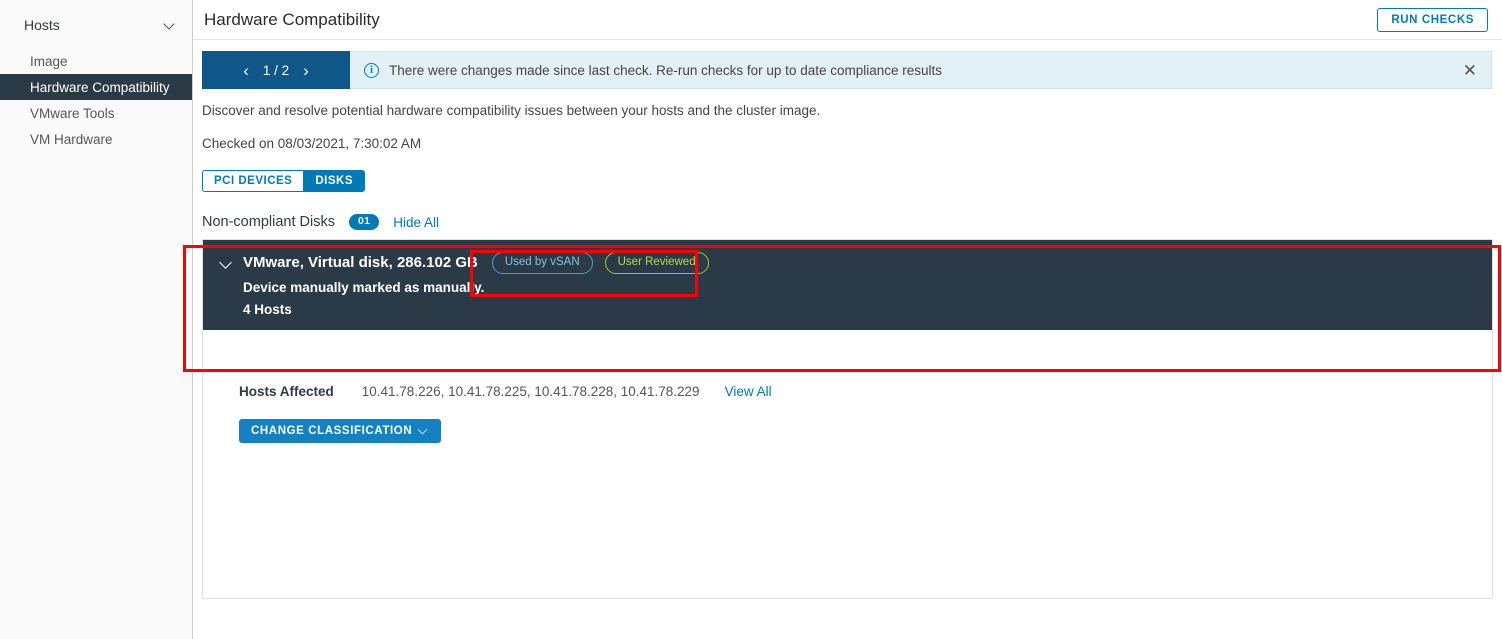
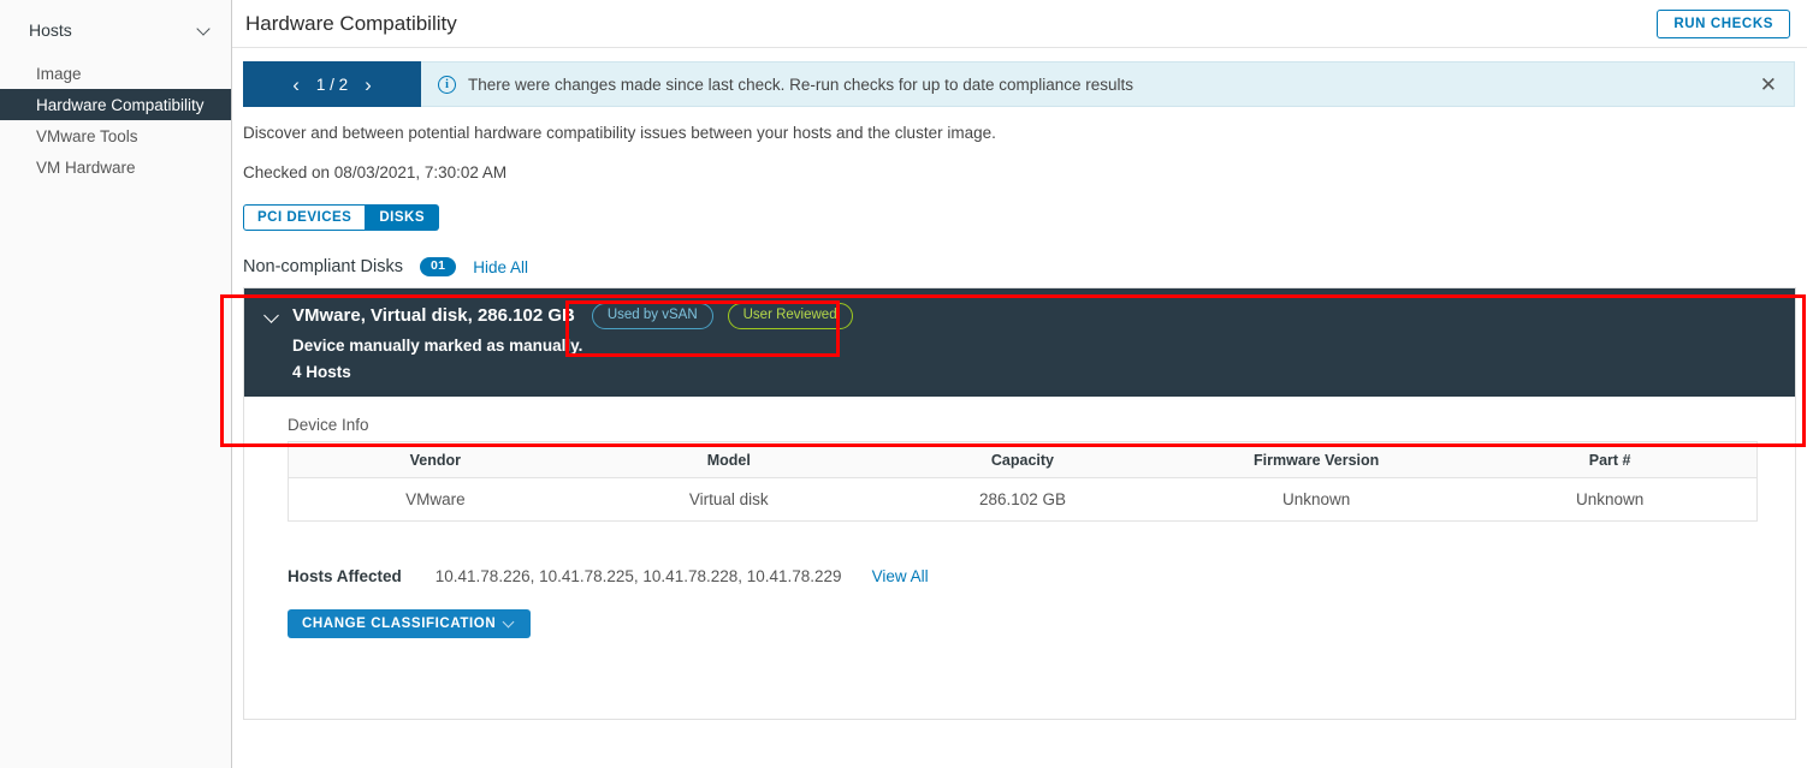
  Hosts
  Image
  Hardware Compatibility
  VMware Tools
  VM Hardware
  Hardware Compatibility
  RUN CHECKS
  ‹
  1 / 2
  ›
  i
  There were changes made since last check. Re-run checks for up to date compliance results
  ✕
- Discover and resolve potential hardware compatibility issues between your hosts and the cluster image.
+ Discover and between potential hardware compatibility issues between your hosts and the cluster image.
  Checked on 08/03/2021, 7:30:02 AM
  PCI DEVICES
  DISKS
  Non-compliant Disks
  01
  Hide All
  VMware, Virtual disk, 286.102 GB
  Used by vSAN
  User Reviewed
  Device manually marked as manually.
  4 Hosts
+ Device Info
+ Vendor	Model	Capacity	Firmware Version	Part #
+ VMware	Virtual disk	286.102 GB	Unknown	Unknown
  Hosts Affected
  10.41.78.226, 10.41.78.225, 10.41.78.228, 10.41.78.229
  View All
  CHANGE CLASSIFICATION
